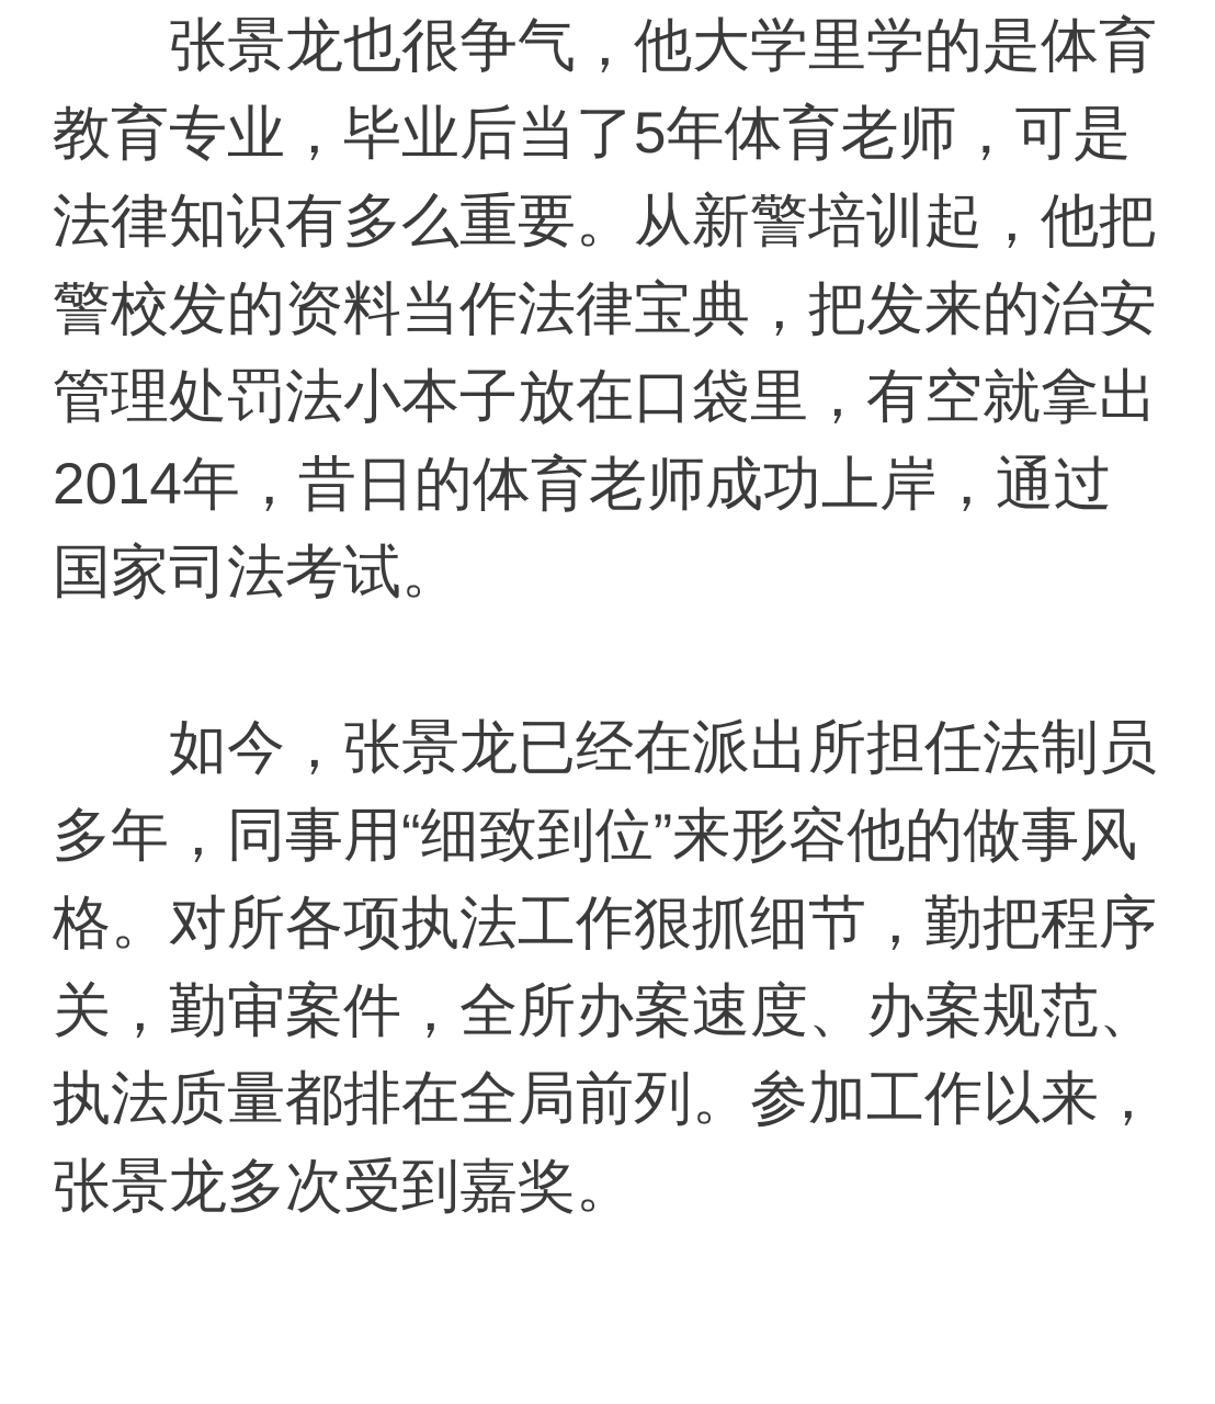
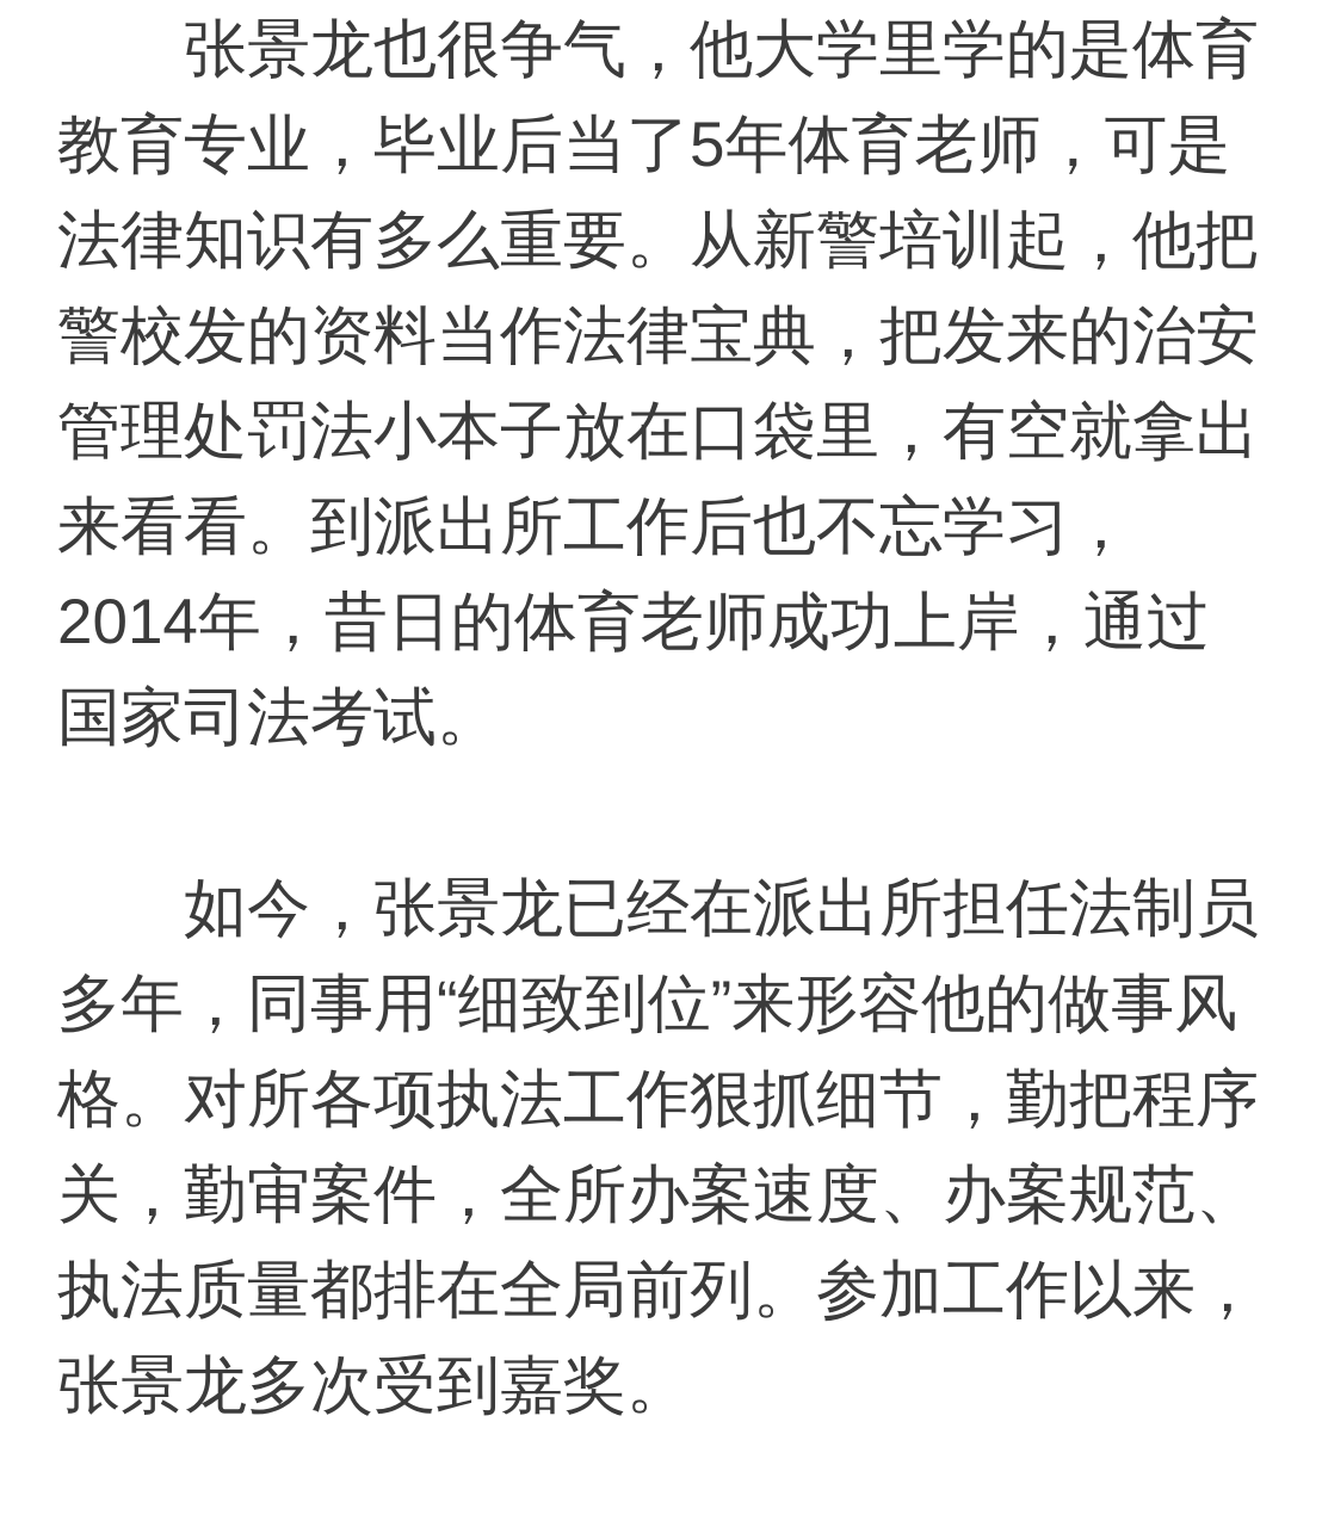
  张景龙也很争气，他大学里学的是体育
  教育专业，毕业后当了5年体育老师，可是
  法律知识有多么重要。从新警培训起，他把
  警校发的资料当作法律宝典，把发来的治安
  管理处罚法小本子放在口袋里，有空就拿出
+ 来看看。到派出所工作后也不忘学习，
  2014年，昔日的体育老师成功上岸，通过
  国家司法考试。
  如今，张景龙已经在派出所担任法制员
  多年，同事用“细致到位”来形容他的做事风
  格。对所各项执法工作狠抓细节，勤把程序
  关，勤审案件，全所办案速度、办案规范、
  执法质量都排在全局前列。参加工作以来，
  张景龙多次受到嘉奖。
